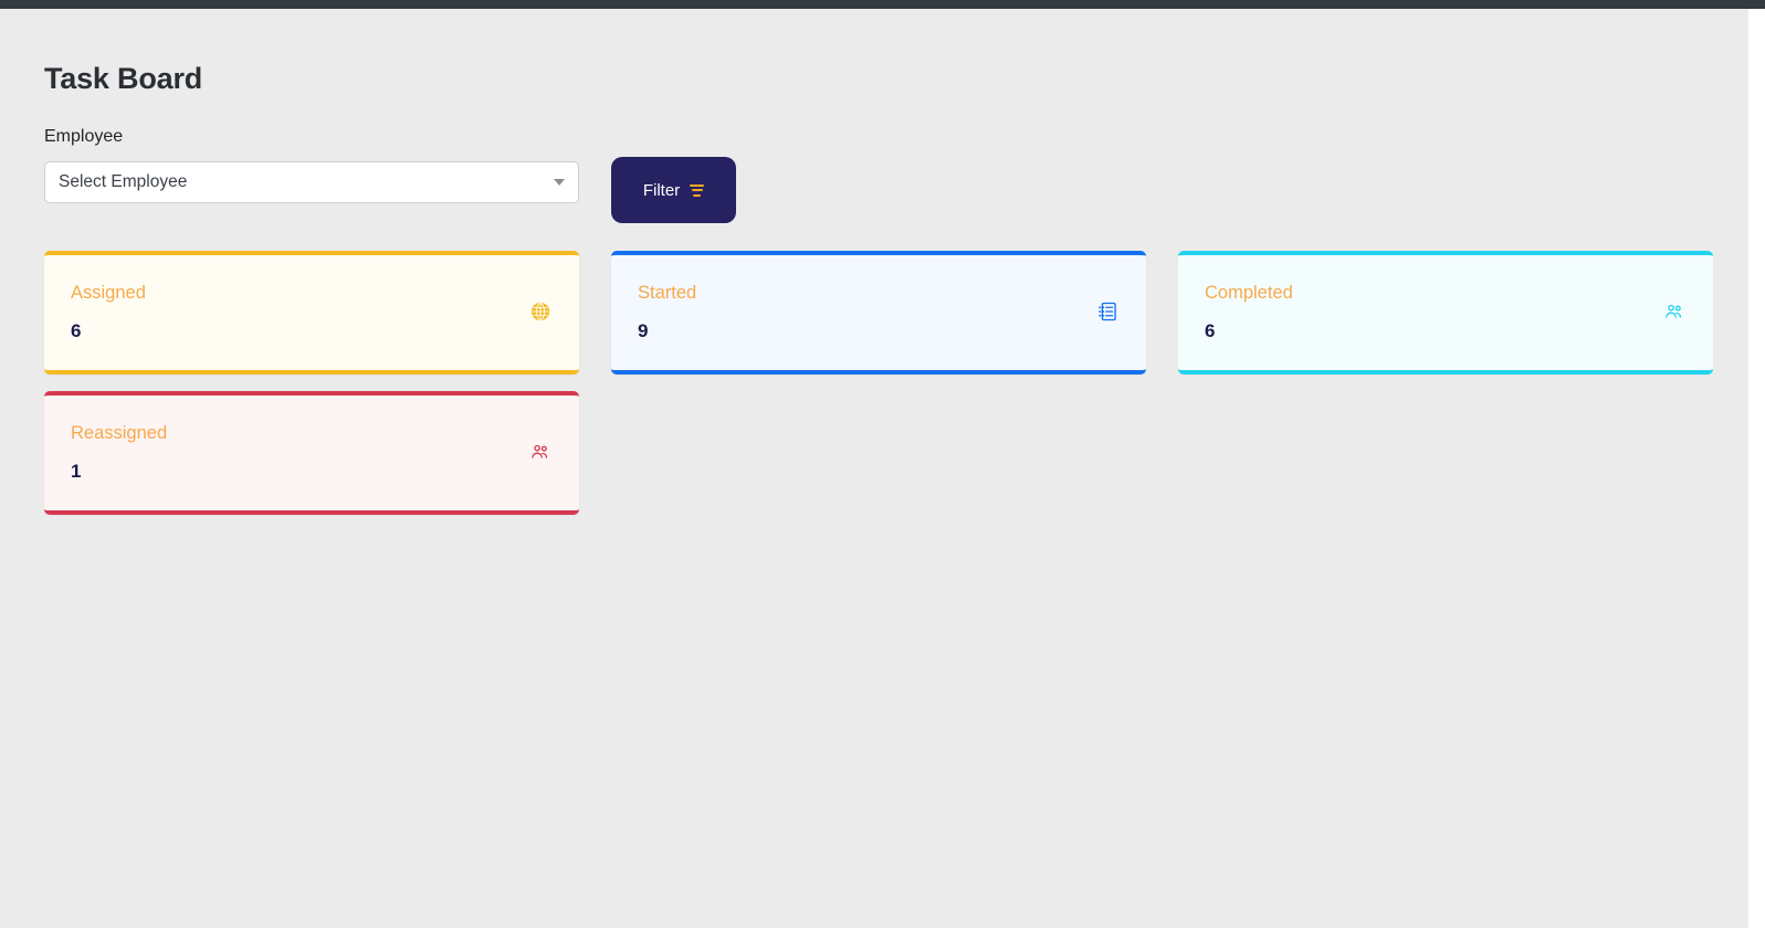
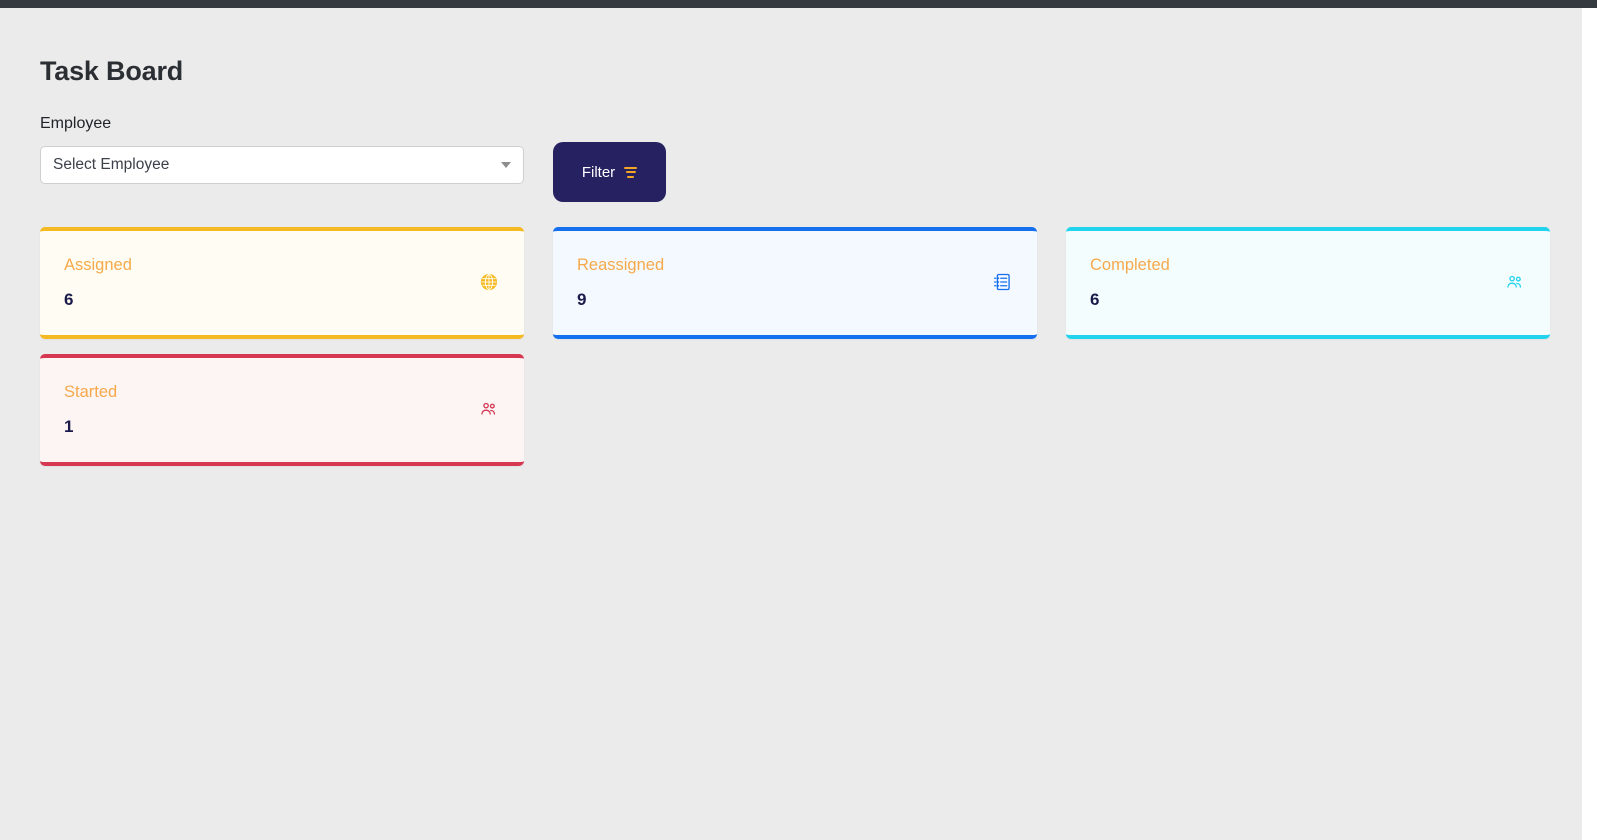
  Task Board
  Employee
  Select Employee
  Filter
  Assigned
  6
- Started
+ Reassigned
  9
  Completed
  6
- Reassigned
+ Started
  1
